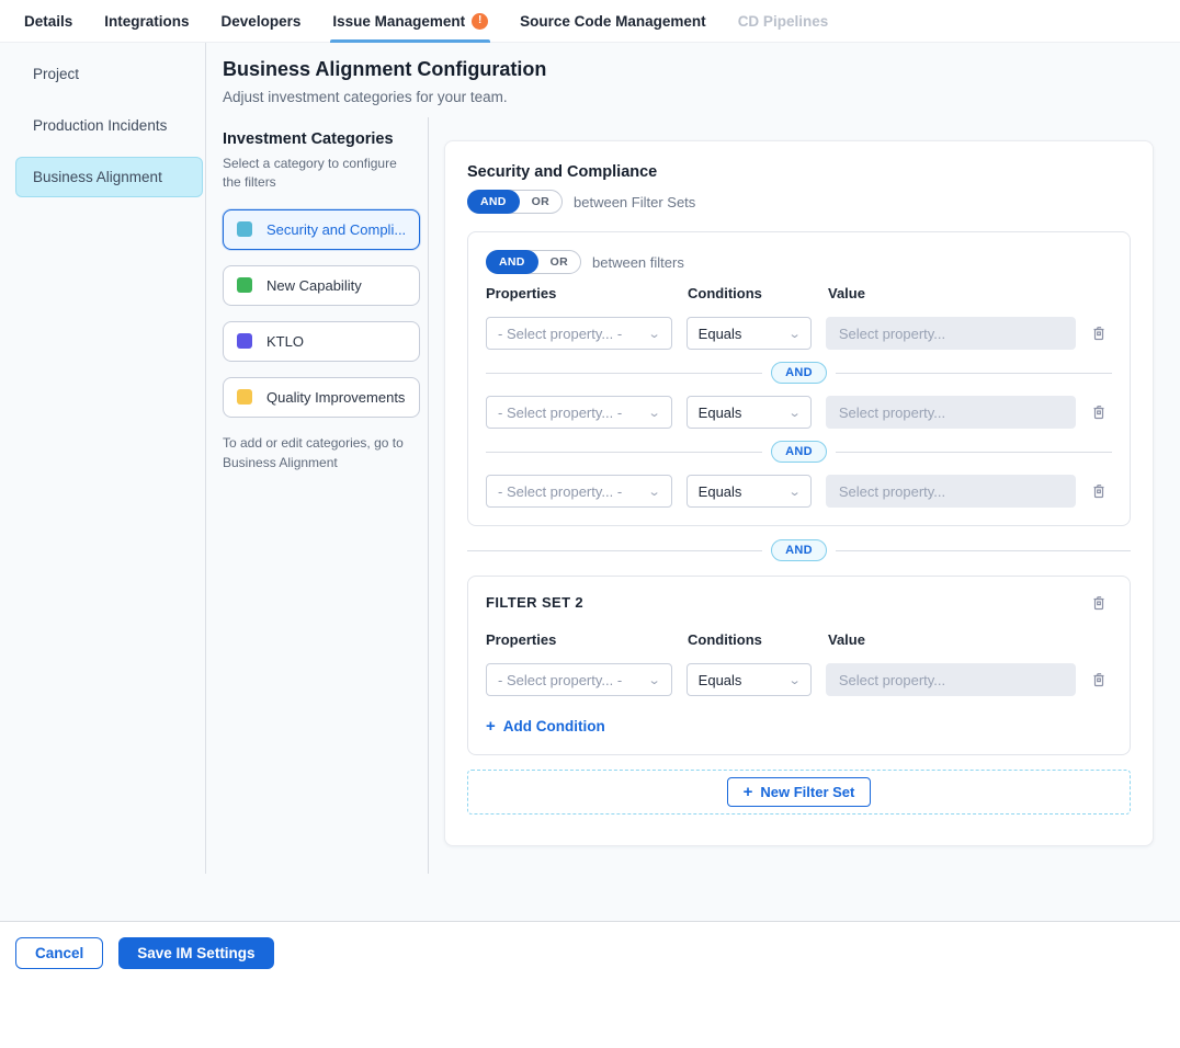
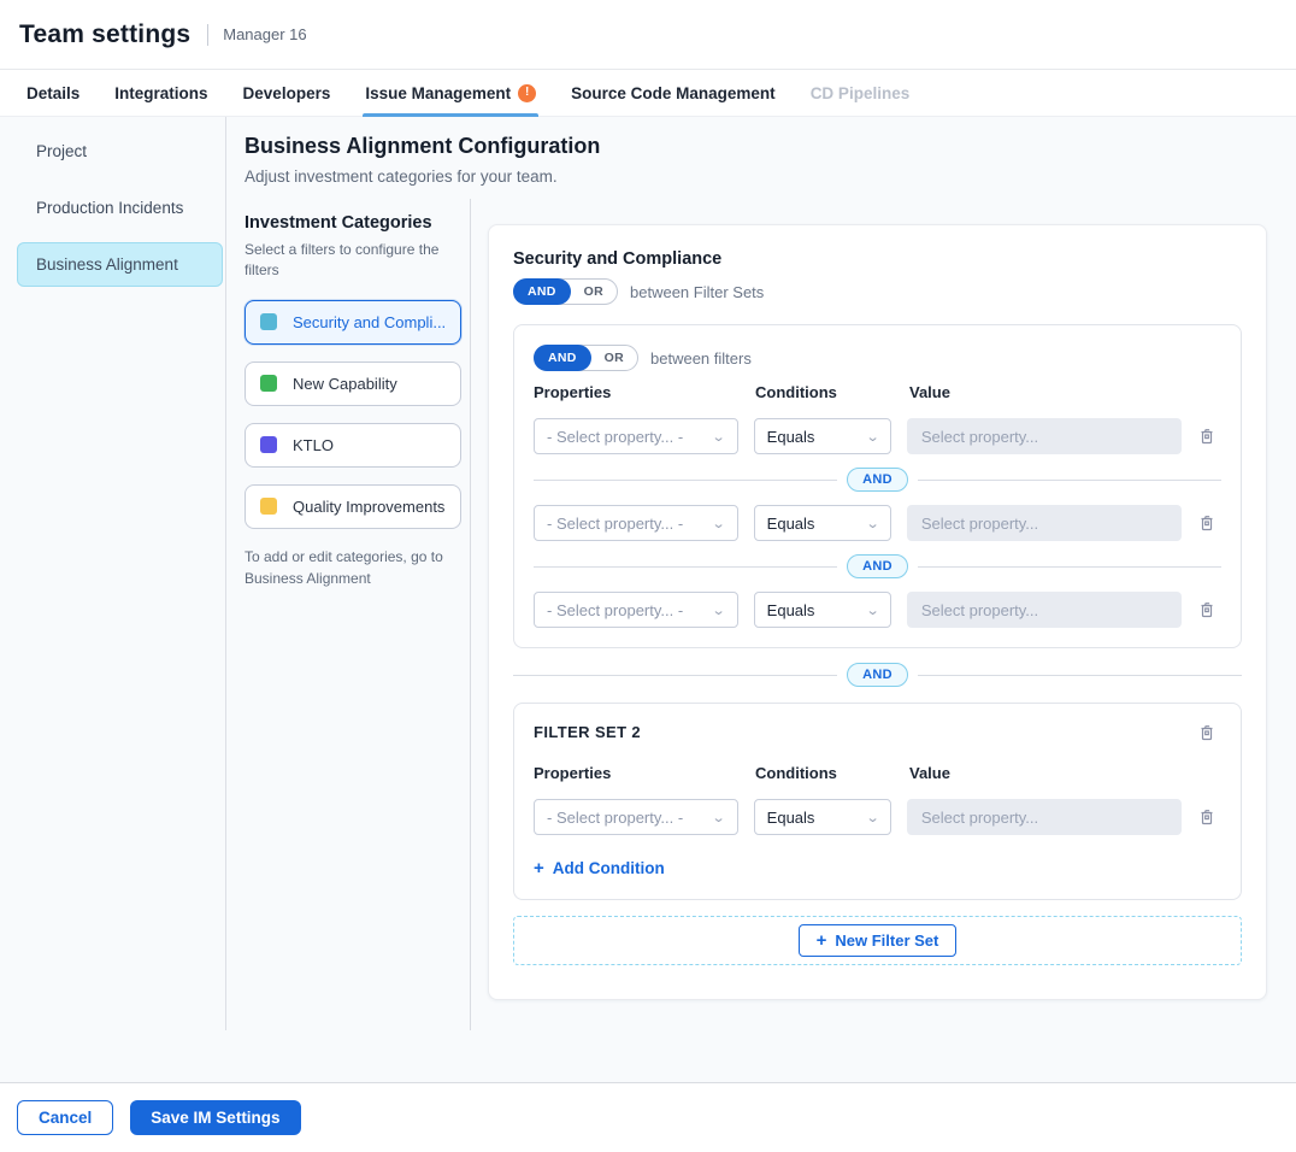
+ Team settings
+ Manager 16
  Details
  Integrations
  Developers
  Issue Management
  !
  Source Code Management
  CD Pipelines
  Project
  Production Incidents
  Business Alignment
  Business Alignment Configuration
  Adjust investment categories for your team.
  Investment Categories
- Select a category to configure the filters
+ Select a filters to configure the filters
  Security and Compli...
  New Capability
  KTLO
  Quality Improvements
  To add or edit categories, go to Business Alignment
  Security and Compliance
  AND
  OR
  between Filter Sets
  AND
  OR
  between filters
  Properties
  Conditions
  Value
  - Select property... -
  ⌄
  Equals
  ⌄
  Select property...
  AND
  - Select property... -
  ⌄
  Equals
  ⌄
  Select property...
  AND
  - Select property... -
  ⌄
  Equals
  ⌄
  Select property...
  AND
  FILTER SET 2
  Properties
  Conditions
  Value
  - Select property... -
  ⌄
  Equals
  ⌄
  Select property...
  +
  Add Condition
  +
  New Filter Set
  Cancel
  Save IM Settings
